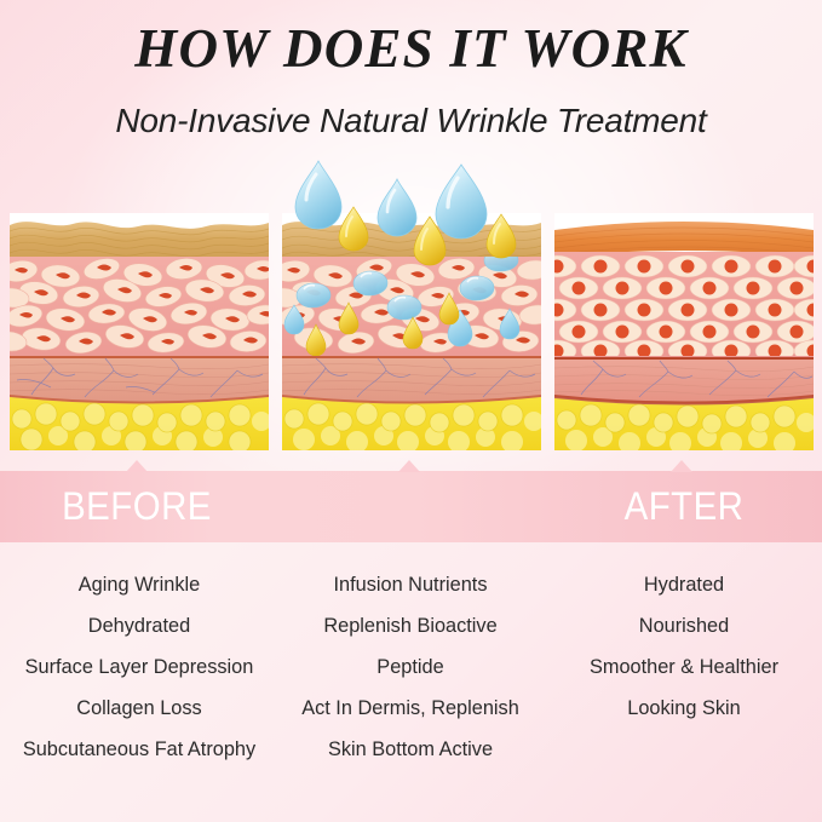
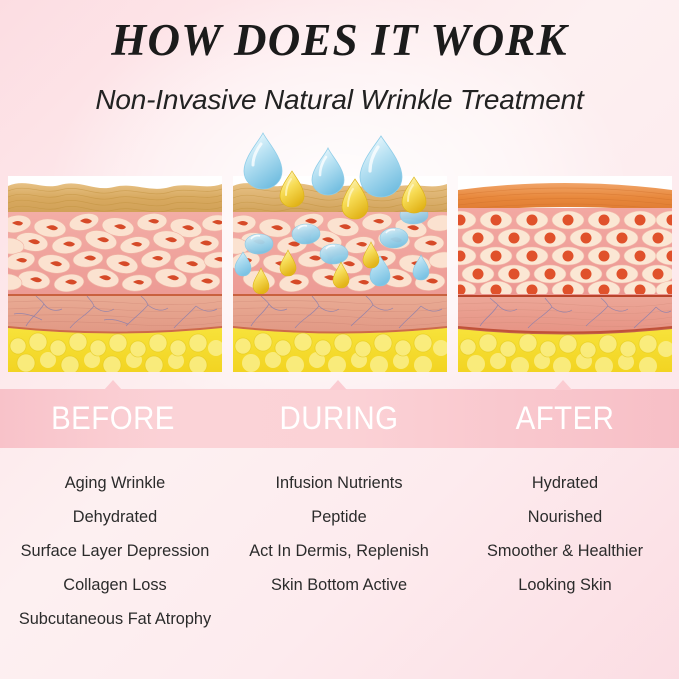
  HOW DOES IT WORK
  Non-Invasive Natural Wrinkle Treatment
  BEFORE
+ DURING
  AFTER
  Aging Wrinkle
  Dehydrated
  Surface Layer Depression
  Collagen Loss
  Subcutaneous Fat Atrophy
  Infusion Nutrients
- Replenish Bioactive
  Peptide
  Act In Dermis, Replenish
  Skin Bottom Active
  Hydrated
  Nourished
  Smoother & Healthier
  Looking Skin
